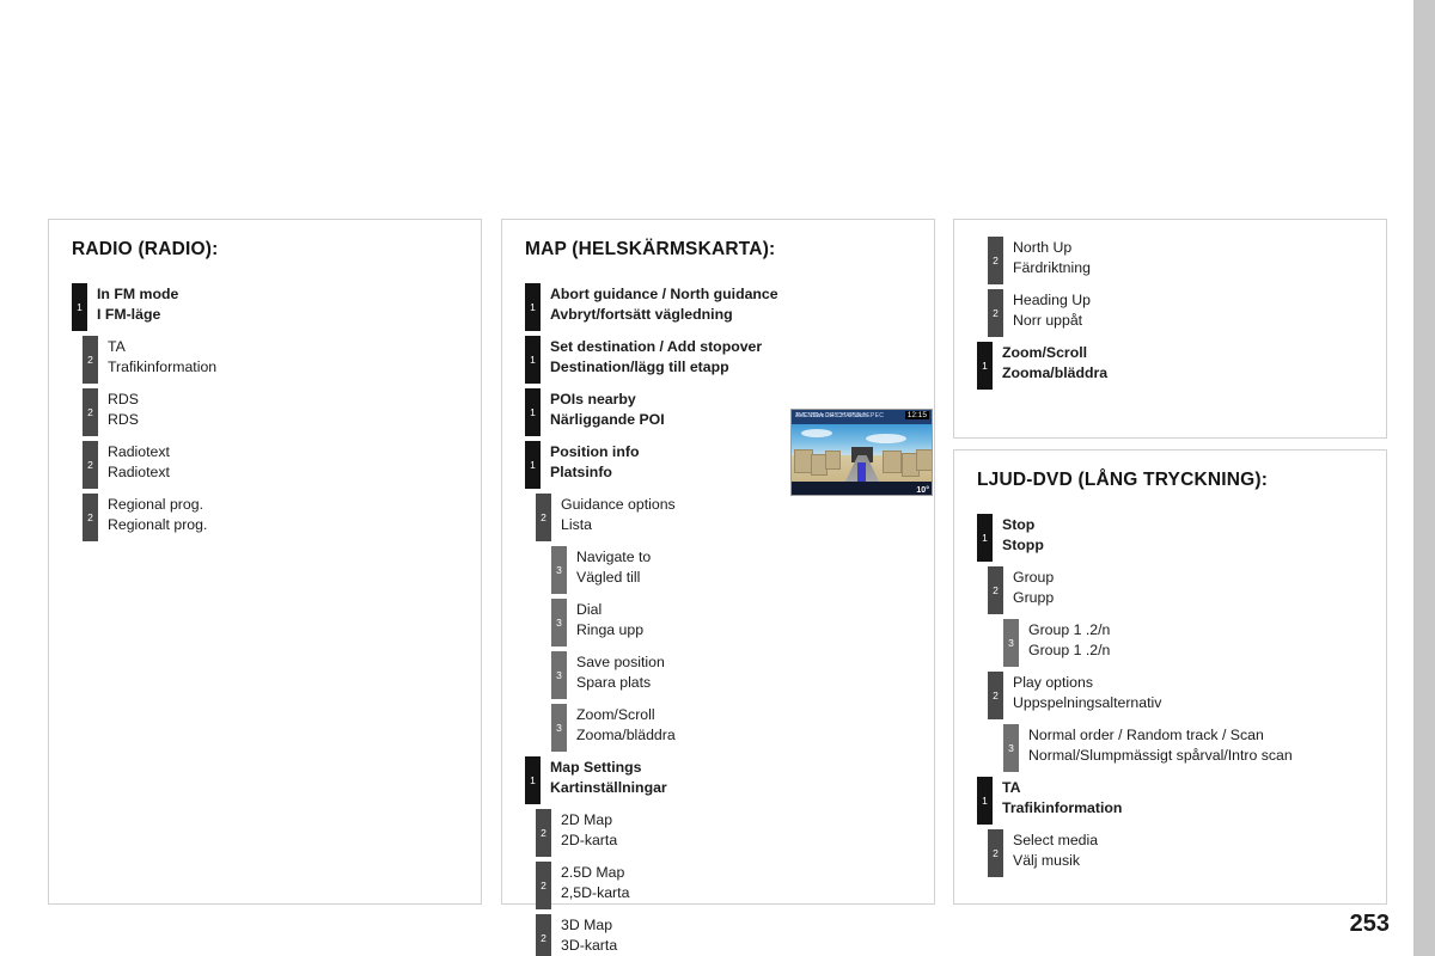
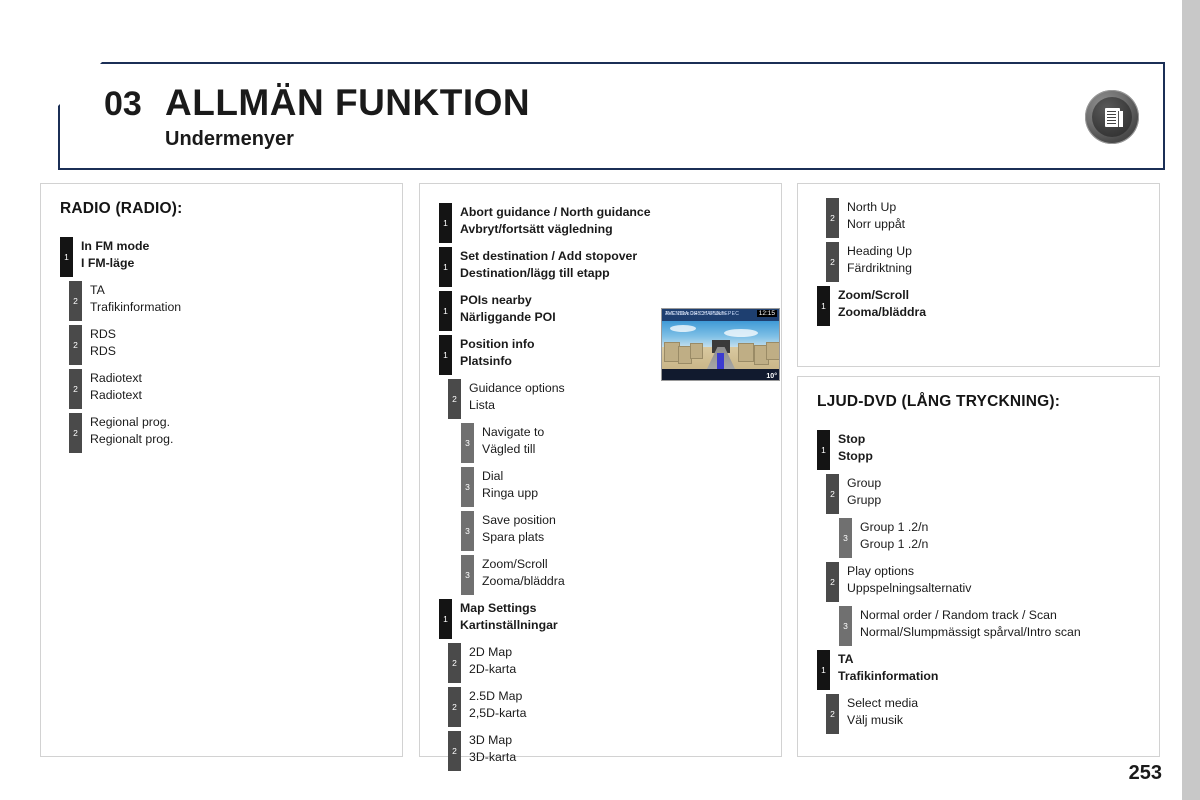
+ 03
+ ALLMÄN FUNKTION
+ Undermenyer
  RADIO (RADIO):
  1
  In FM mode
  I FM-läge
  2
  TA
  Trafikinformation
  2
  RDS
  RDS
  2
  Radiotext
  Radiotext
  2
  Regional prog.
  Regionalt prog.
- MAP (HELSKÄRMSKARTA):
  1
  Abort guidance / North guidance
  Avbryt/fortsätt vägledning
  1
  Set destination / Add stopover
  Destination/lägg till etapp
  1
  POIs nearby
  Närliggande POI
  1
  Position info
  Platsinfo
  2
  Guidance options
  Lista
  3
  Navigate to
  Vägled till
  3
  Dial
  Ringa upp
  3
  Save position
  Spara plats
  3
  Zoom/Scroll
  Zooma/bläddra
  1
  Map Settings
  Kartinställningar
  2
  2D Map
  2D-karta
  2
  2.5D Map
  2,5D-karta
  2
  3D Map
  3D-karta
  2
  North Up
- Färdriktning
+ Norr uppåt
  2
  Heading Up
- Norr uppåt
+ Färdriktning
  1
  Zoom/Scroll
  Zooma/bläddra
  LJUD-DVD (LÅNG TRYCKNING):
  1
  Stop
  Stopp
  2
  Group
  Grupp
  3
  Group 1 .2/n
  Group 1 .2/n
  2
  Play options
  Uppspelningsalternativ
  3
  Normal order / Random track / Scan
  Normal/Slumpmässigt spårval/Intro scan
  1
  TA
  Trafikinformation
  2
  Select media
  Välj musik
  253
